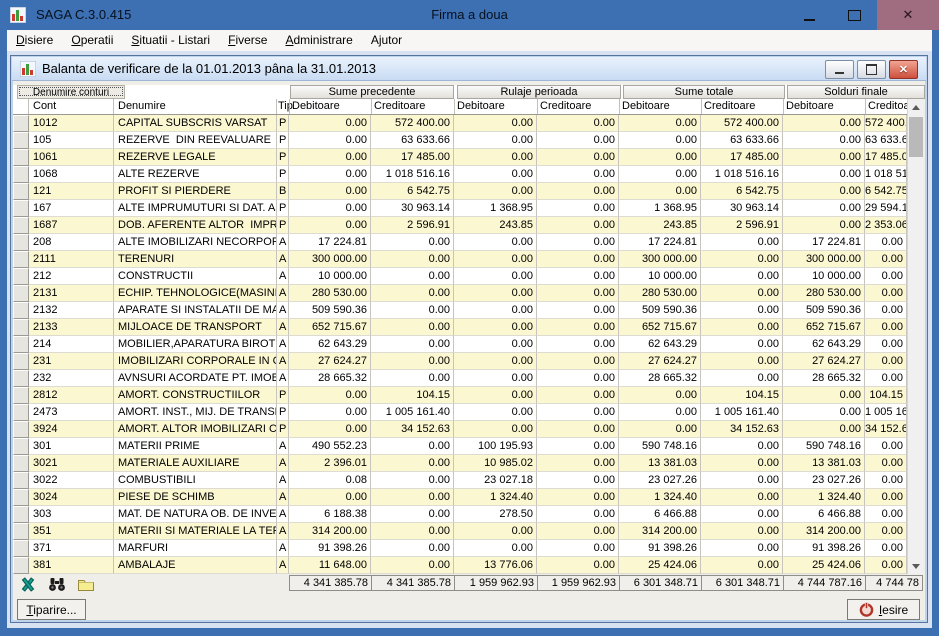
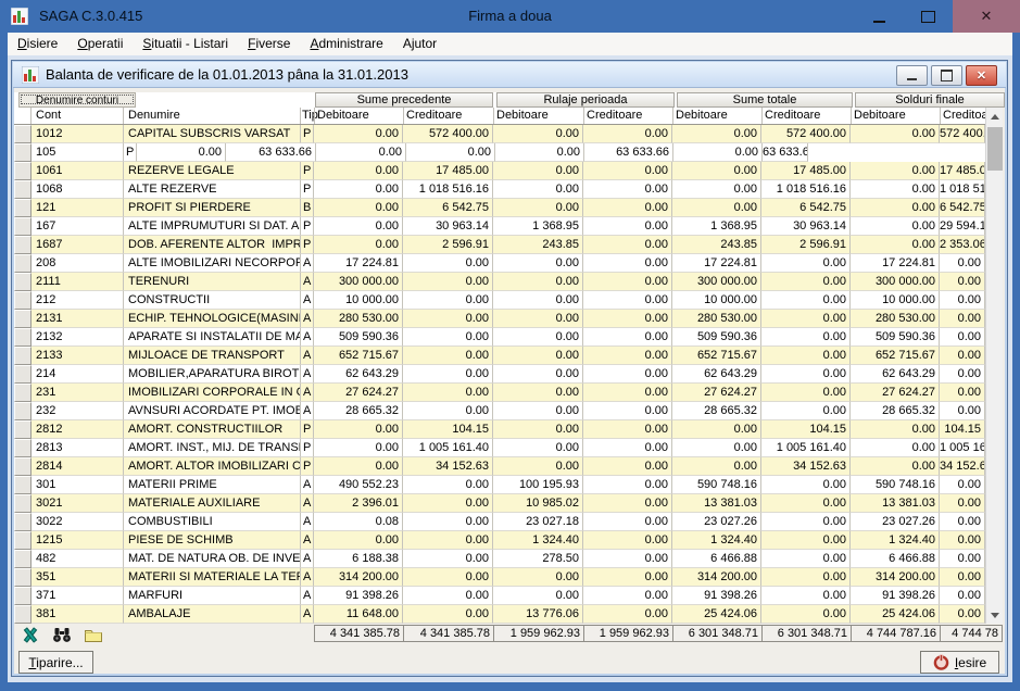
  SAGA C.3.0.415
  Firma a doua
  Disiere
  Operatii
  Situatii - Listari
  Fiverse
  Administrare
  Ajutor
  Balanta de verificare de la 01.01.2013 pâna la 31.01.2013
  Denumire conturi
  Sume precedente
  Rulaje perioada
  Sume totale
  Solduri finale
  Cont
  Denumire
  Tip
  Debitoare
  Creditoare
  Debitoare
  Creditoare
  Debitoare
  Creditoare
  Debitoare
  Credito
  1012
  CAPITAL SUBSCRIS VARSAT
  P
  0.00
  572 400.00
  0.00
  0.00
  0.00
  572 400.00
  0.00
  105
- REZERVE DIN REEVALUARE
  P
  0.00
  63 633.66
  0.00
  0.00
  0.00
  63 633.66
  0.00
  63 633.6
  1061
  REZERVE LEGALE
  P
  0.00
  17 485.00
  0.00
  0.00
  0.00
  17 485.00
  0.00
  17 485.0
  1068
  ALTE REZERVE
  P
  0.00
  1 018 516.16
  0.00
  0.00
  0.00
  1 018 516.16
  0.00
  121
  PROFIT SI PIERDERE
  B
  0.00
  6 542.75
  0.00
  0.00
  0.00
  6 542.75
  0.00
  6 542.75
  167
  ALTE IMPRUMUTURI SI DAT. A
  P
  0.00
  30 963.14
  1 368.95
  0.00
  1 368.95
  30 963.14
  0.00
  29 594.1
  1687
  DOB. AFERENTE ALTOR IMPR
  P
  0.00
  2 596.91
  243.85
  0.00
  243.85
  2 596.91
  0.00
  2 353.06
  208
  ALTE IMOBILIZARI NECORPOR
  A
  17 224.81
  0.00
  0.00
  0.00
  17 224.81
  0.00
  17 224.81
  0.00
  2111
  TERENURI
  A
  300 000.00
  0.00
  0.00
  0.00
  300 000.00
  0.00
  300 000.00
  0.00
  212
  CONSTRUCTII
  A
  10 000.00
  0.00
  0.00
  0.00
  10 000.00
  0.00
  10 000.00
  0.00
  2131
  ECHIP. TEHNOLOGICE(MASINI
  A
  280 530.00
  0.00
  0.00
  0.00
  280 530.00
  0.00
  280 530.00
  0.00
  2132
  APARATE SI INSTALATII DE MA
  A
  509 590.36
  0.00
  0.00
  0.00
  509 590.36
  0.00
  509 590.36
  0.00
  2133
  MIJLOACE DE TRANSPORT
  A
  652 715.67
  0.00
  0.00
  0.00
  652 715.67
  0.00
  652 715.67
  0.00
  214
  MOBILIER,APARATURA BIROTI
  A
  62 643.29
  0.00
  0.00
  0.00
  62 643.29
  0.00
  62 643.29
  0.00
  231
  IMOBILIZARI CORPORALE IN C
  A
  27 624.27
  0.00
  0.00
  0.00
  27 624.27
  0.00
  27 624.27
  0.00
  232
  AVNSURI ACORDATE PT. IMOB
  A
  28 665.32
  0.00
  0.00
  0.00
  28 665.32
  0.00
  28 665.32
  0.00
  2812
  AMORT. CONSTRUCTIILOR
  P
  0.00
  104.15
  0.00
  0.00
  0.00
  104.15
  0.00
  104.15
- 2473
+ 2813
  AMORT. INST., MIJ. DE TRANS
  P
  0.00
  1 005 161.40
  0.00
  0.00
  0.00
  1 005 161.40
  0.00
- 3924
+ 2814
  AMORT. ALTOR IMOBILIZARI C
  P
  0.00
  34 152.63
  0.00
  0.00
  0.00
  34 152.63
  0.00
  34 152.6
  301
  MATERII PRIME
  A
  490 552.23
  0.00
  100 195.93
  0.00
  590 748.16
  0.00
  590 748.16
  0.00
  3021
  MATERIALE AUXILIARE
  A
  2 396.01
  0.00
  10 985.02
  0.00
  13 381.03
  0.00
  13 381.03
  0.00
  3022
  COMBUSTIBILI
  A
  0.08
  0.00
  23 027.18
  0.00
  23 027.26
  0.00
  23 027.26
  0.00
- 3024
+ 1215
  PIESE DE SCHIMB
  A
  0.00
  0.00
  1 324.40
  0.00
  1 324.40
  0.00
  1 324.40
  0.00
- 303
+ 482
  MAT. DE NATURA OB. DE INVE
  A
  6 188.38
  0.00
  278.50
  0.00
  6 466.88
  0.00
  6 466.88
  0.00
  351
  MATERII SI MATERIALE LA TER
  A
  314 200.00
  0.00
  0.00
  0.00
  314 200.00
  0.00
  314 200.00
  0.00
  371
  MARFURI
  A
  91 398.26
  0.00
  0.00
  0.00
  91 398.26
  0.00
  91 398.26
  0.00
  381
  AMBALAJE
  A
  11 648.00
  0.00
  13 776.06
  0.00
  25 424.06
  0.00
  25 424.06
  0.00
  4 341 385.78
  4 341 385.78
  1 959 962.93
  1 959 962.93
  6 301 348.71
  6 301 348.71
  4 744 787.16
  4 744 78
  Tiparire...
  Iesire
